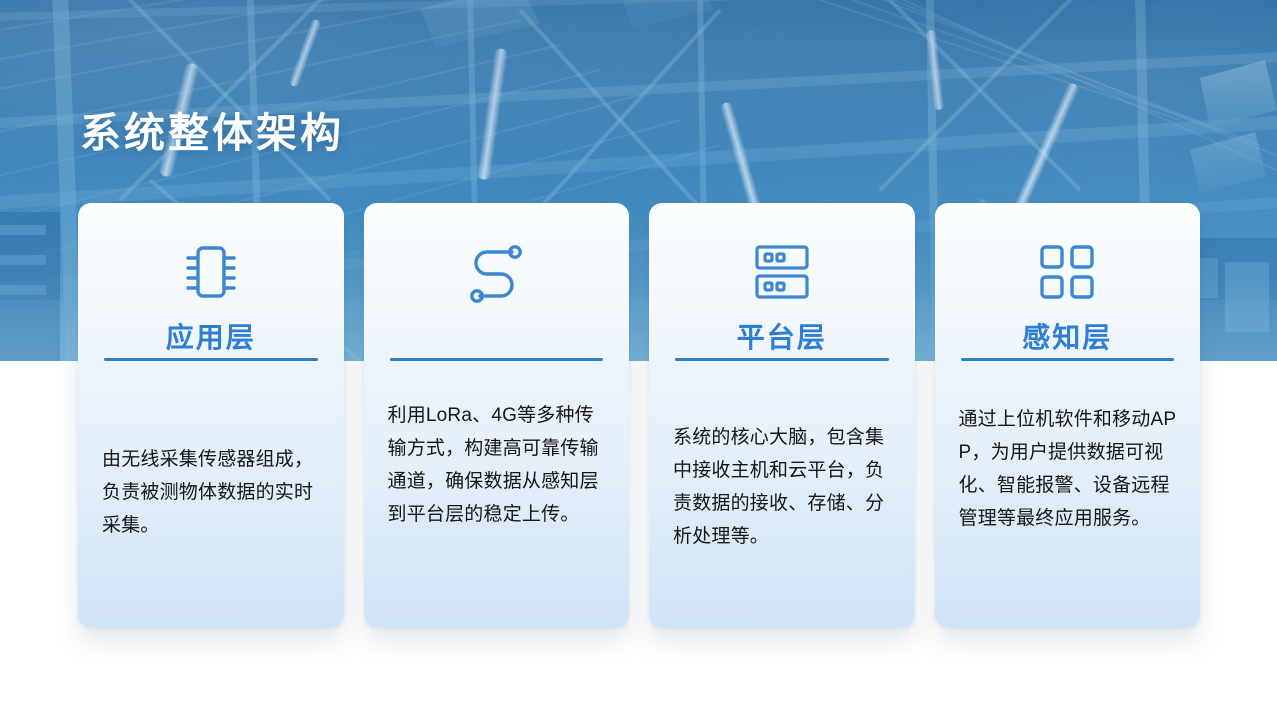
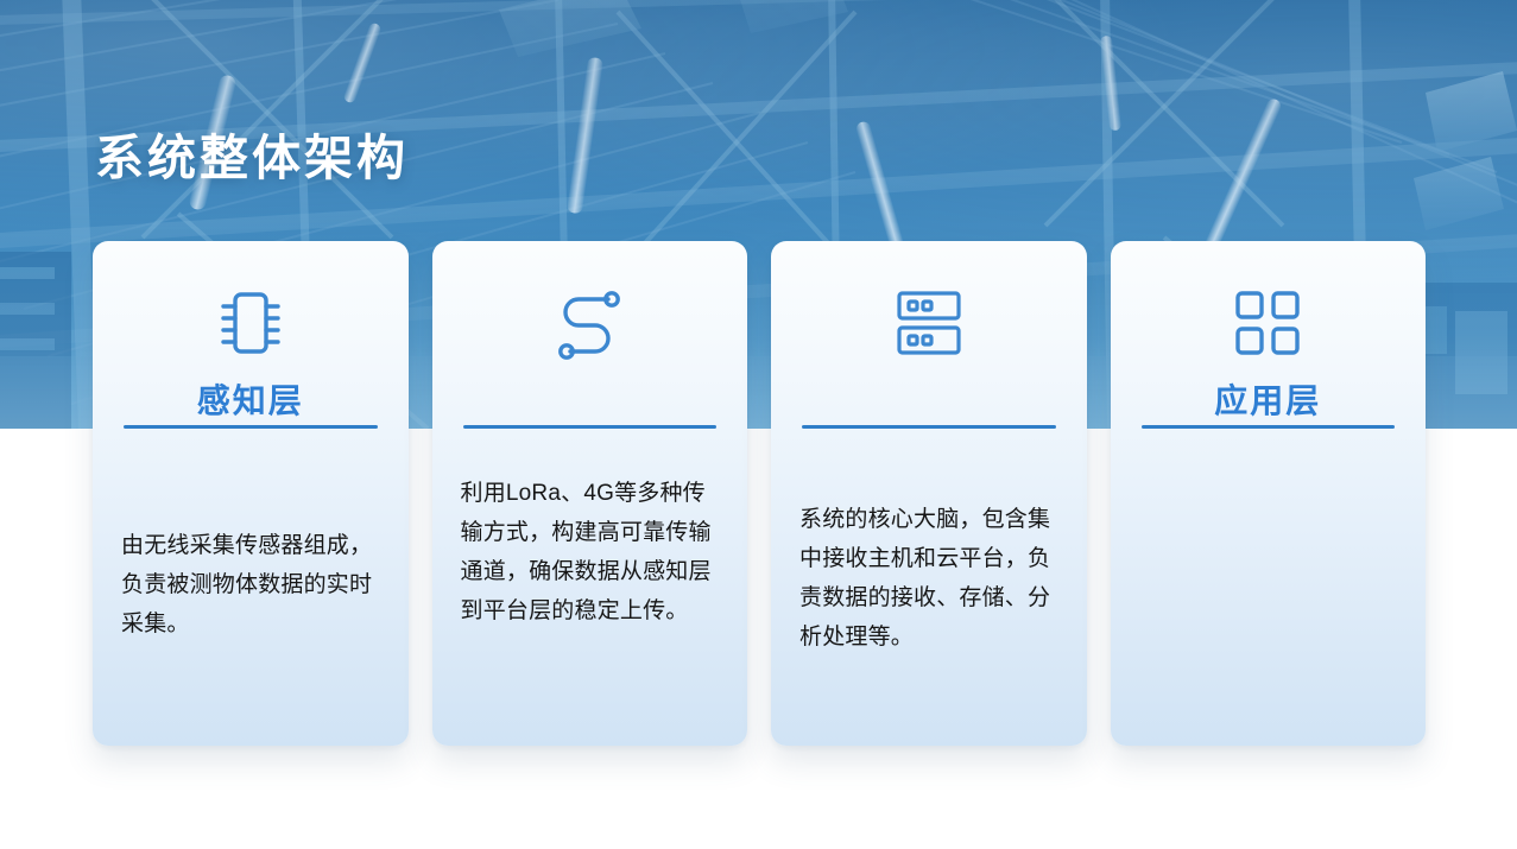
  系统整体架构
- 应用层
+ 感知层
  由无线采集传感器组成，负责被测物体数据的实时采集。
  利用LoRa、4G等多种传输方式，构建高可靠传输通道，确保数据从感知层到平台层的稳定上传。
- 平台层
  系统的核心大脑，包含集中接收主机和云平台，负责数据的接收、存储、分析处理等。
- 感知层
+ 应用层
- 通过上位机软件和移动APP，为用户提供数据可视化、智能报警、设备远程管理等最终应用服务。
